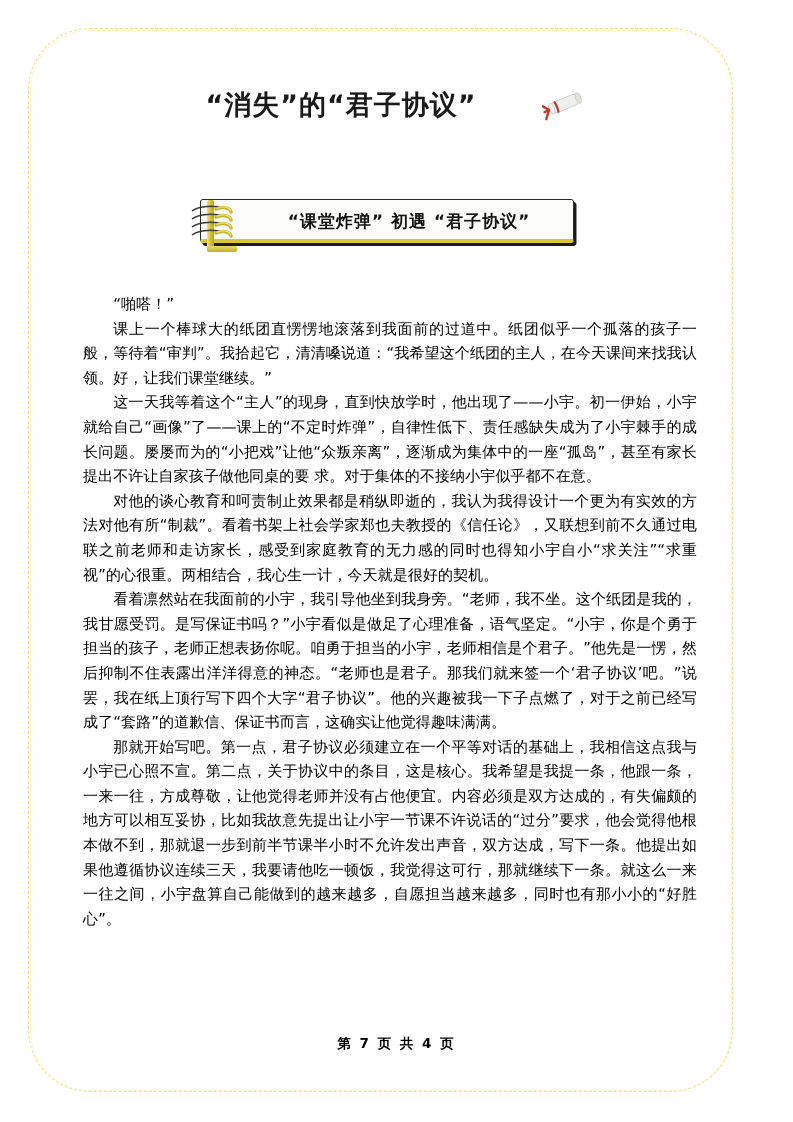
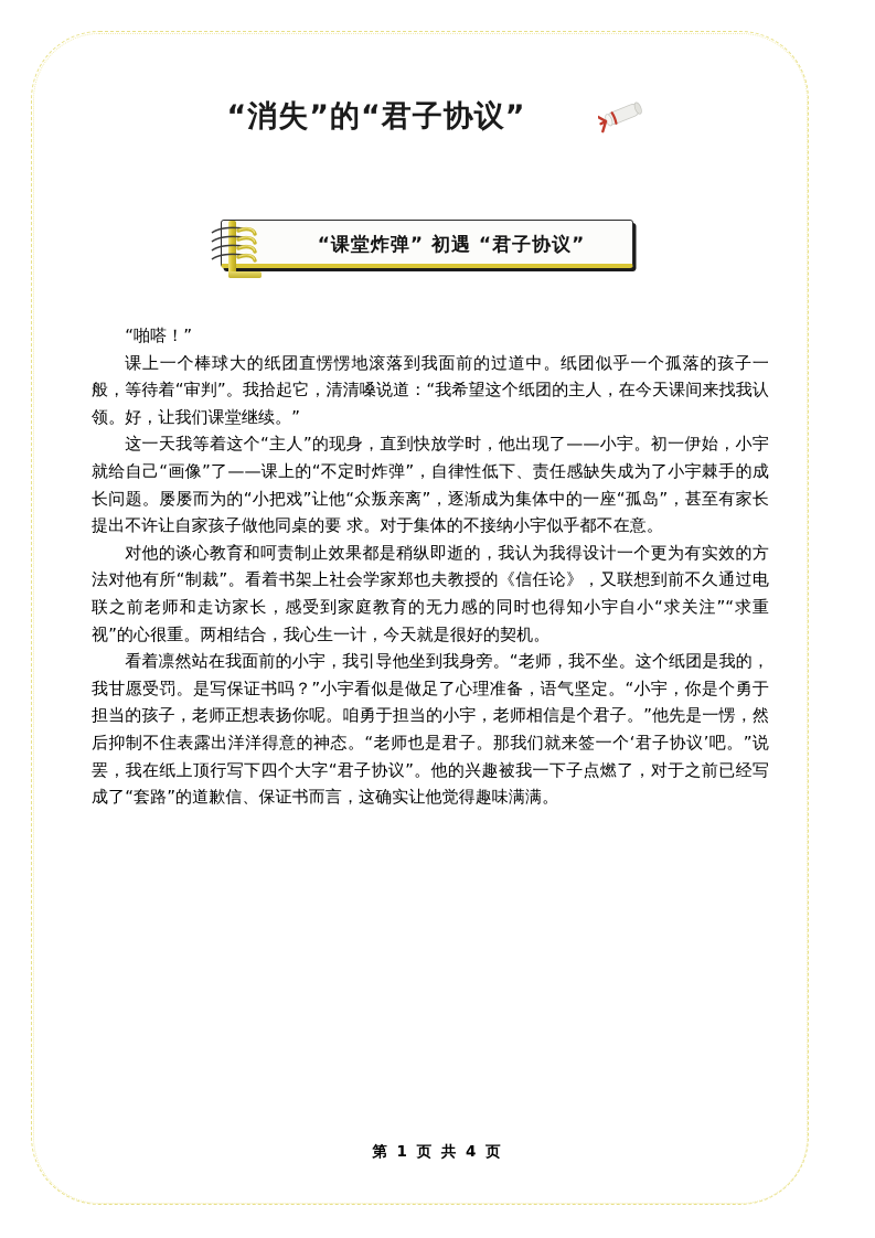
  “消失”的“君子协议”
  “课堂炸弹” 初遇 “君子协议”
  “啪嗒！”
  课上一个棒球大的纸团直愣愣地滚落到我面前的过道中。纸团似乎一个孤落的孩子一般，等待着“审判”。我拾起它，清清嗓说道：“我希望这个纸团的主人，在今天课间来找我认领。好，让我们课堂继续。”
  这一天我等着这个“主人”的现身，直到快放学时，他出现了——小宇。初一伊始，小宇就给自己“画像”了——课上的“不定时炸弹”，自律性低下、责任感缺失成为了小宇棘手的成长问题。屡屡而为的“小把戏”让他“众叛亲离”，逐渐成为集体中的一座“孤岛”，甚至有家长提出不许让自家孩子做他同桌的要 求。对于集体的不接纳小宇似乎都不在意。
  对他的谈心教育和呵责制止效果都是稍纵即逝的，我认为我得设计一个更为有实效的方法对他有所“制裁”。看着书架上社会学家郑也夫教授的《信任论》，又联想到前不久通过电联之前老师和走访家长，感受到家庭教育的无力感的同时也得知小宇自小“求关注”“求重视”的心很重。两相结合，我心生一计，今天就是很好的契机。
  看着凛然站在我面前的小宇，我引导他坐到我身旁。“老师，我不坐。这个纸团是我的，我甘愿受罚。是写保证书吗？”小宇看似是做足了心理准备，语气坚定。“小宇，你是个勇于担当的孩子，老师正想表扬你呢。咱勇于担当的小宇，老师相信是个君子。”他先是一愣，然后抑制不住表露出洋洋得意的神态。“老师也是君子。那我们就来签一个‘君子协议’吧。”说罢，我在纸上顶行写下四个大字“君子协议”。他的兴趣被我一下子点燃了，对于之前已经写成了“套路”的道歉信、保证书而言，这确实让他觉得趣味满满。
- 那就开始写吧。第一点，君子协议必须建立在一个平等对话的基础上，我相信这点我与小宇已心照不宣。第二点，关于协议中的条目，这是核心。我希望是我提一条，他跟一条，一来一往，方成尊敬，让他觉得老师并没有占他便宜。内容必须是双方达成的，有失偏颇的地方可以相互妥协，比如我故意先提出让小宇一节课不许说话的“过分”要求，他会觉得他根本做不到，那就退一步到前半节课半小时不允许发出声音，双方达成，写下一条。他提出如果他遵循协议连续三天，我要请他吃一顿饭，我觉得这可行，那就继续下一条。就这么一来一往之间，小宇盘算自己能做到的越来越多，自愿担当越来越多，同时也有那小小的“好胜心”。
- 第 7 页 共 4 页
+ 第 1 页 共 4 页
